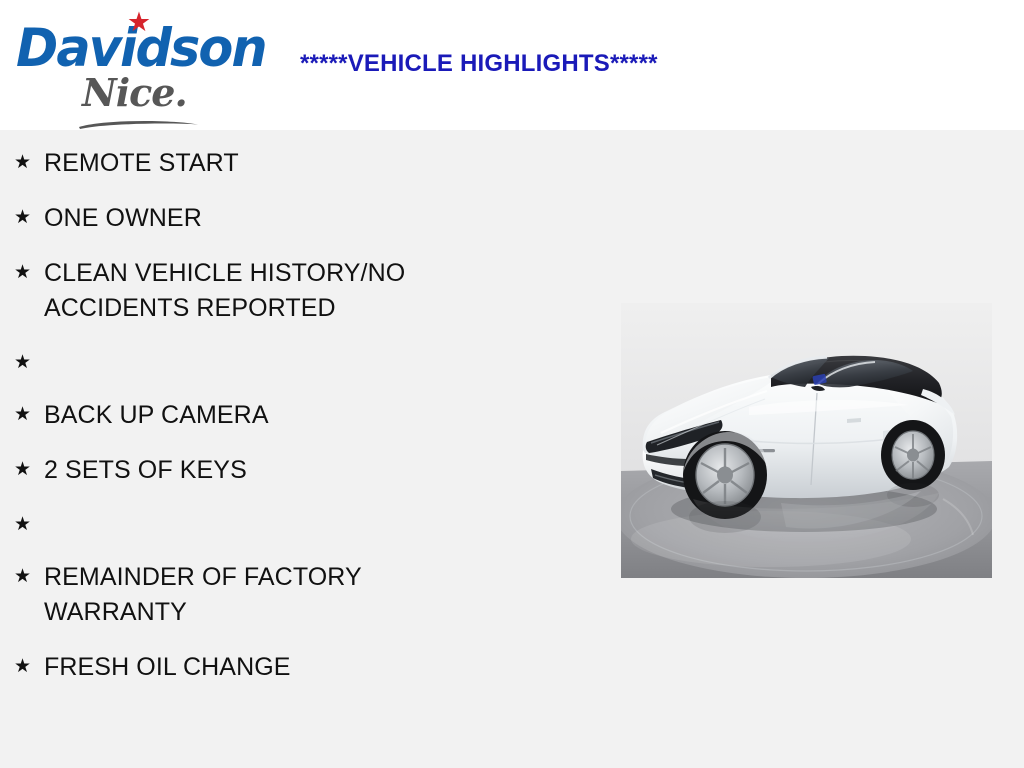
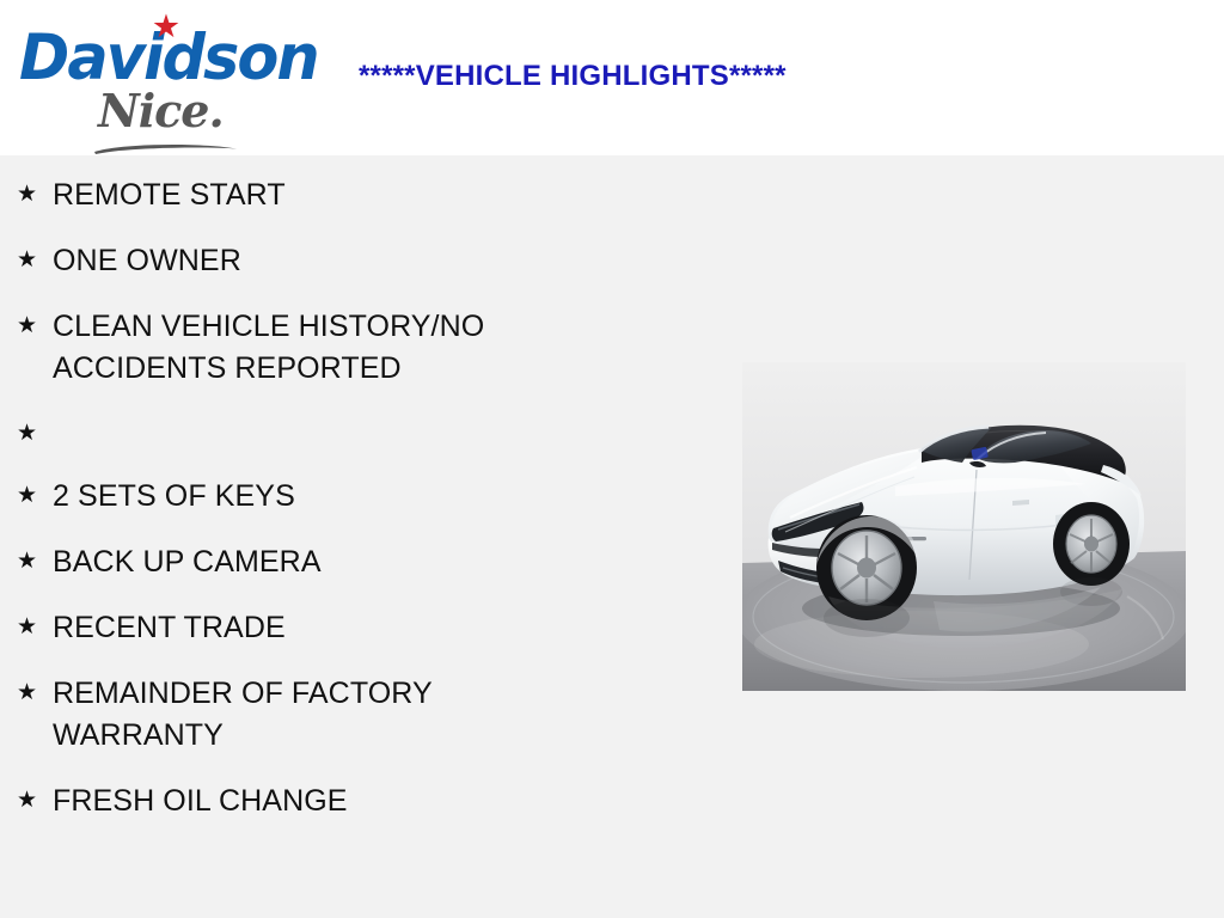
  Davidson
  ★
  Nice.
  *****VEHICLE HIGHLIGHTS*****
  ★
  REMOTE START
  ★
  ONE OWNER
  ★
  CLEAN VEHICLE HISTORY/NO ACCIDENTS REPORTED
  ★
  ★
- BACK UP CAMERA
+ 2 SETS OF KEYS
  ★
- 2 SETS OF KEYS
+ BACK UP CAMERA
  ★
+ RECENT TRADE
  ★
  REMAINDER OF FACTORY WARRANTY
  ★
  FRESH OIL CHANGE
